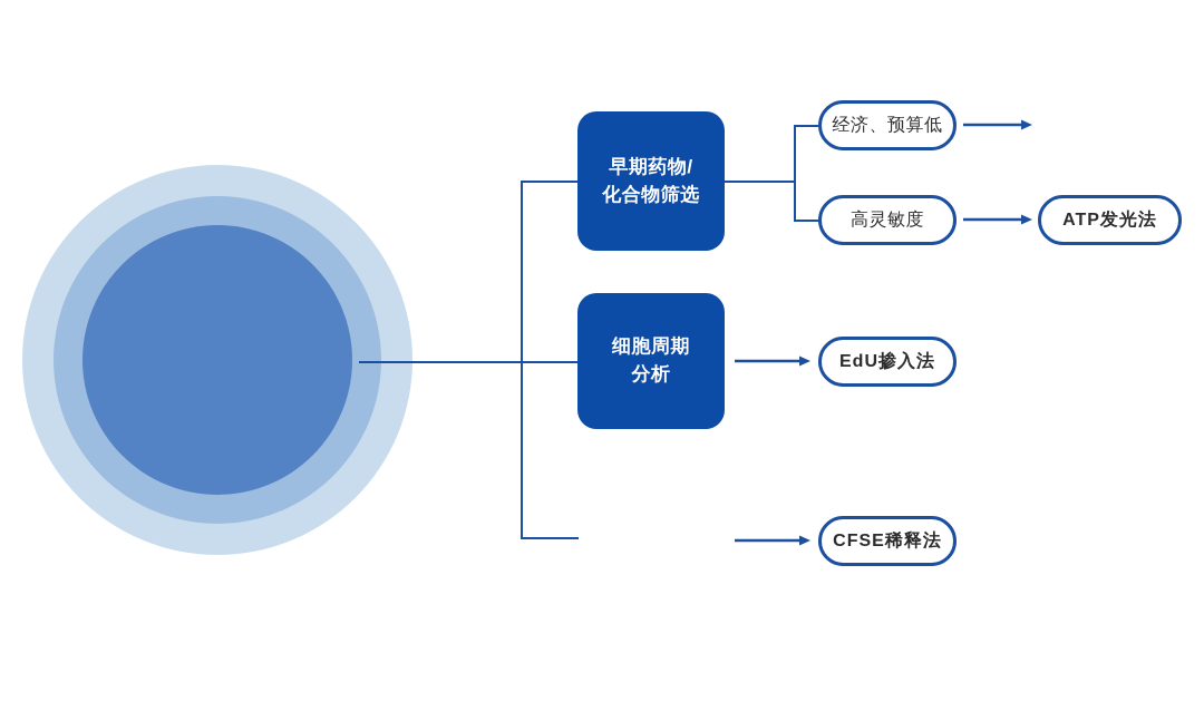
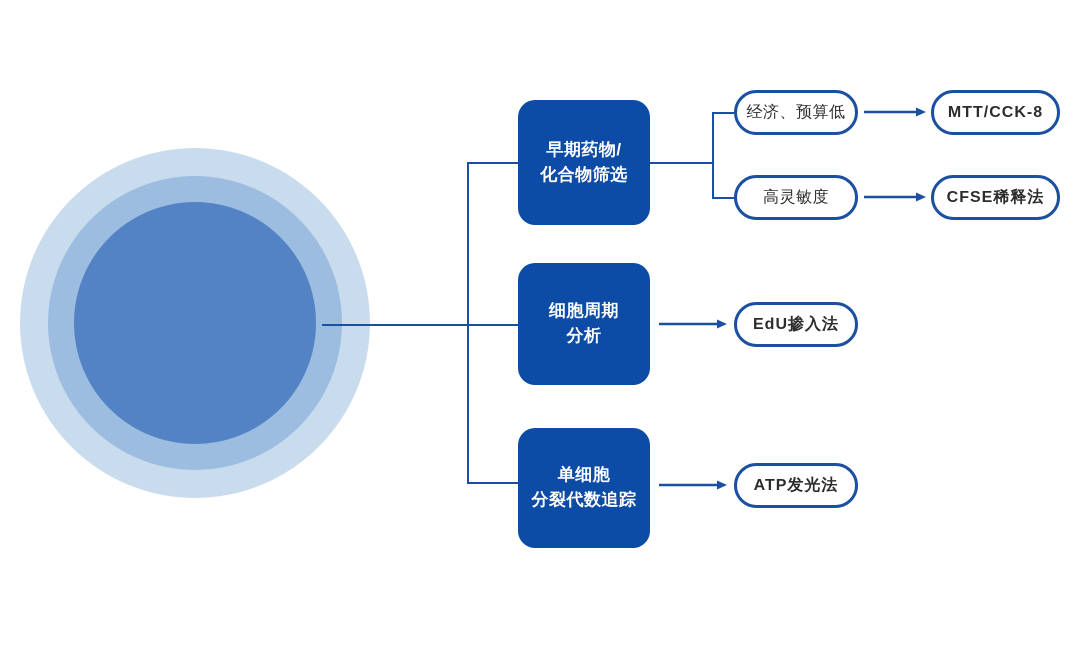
  早期药物/
  化合物筛选
  经济、预算低
  高灵敏度
+ MTT/CCK-8
- ATP发光法
+ CFSE稀释法
  细胞周期
  分析
  EdU掺入法
+ 单细胞
+ 分裂代数追踪
- CFSE稀释法
+ ATP发光法
